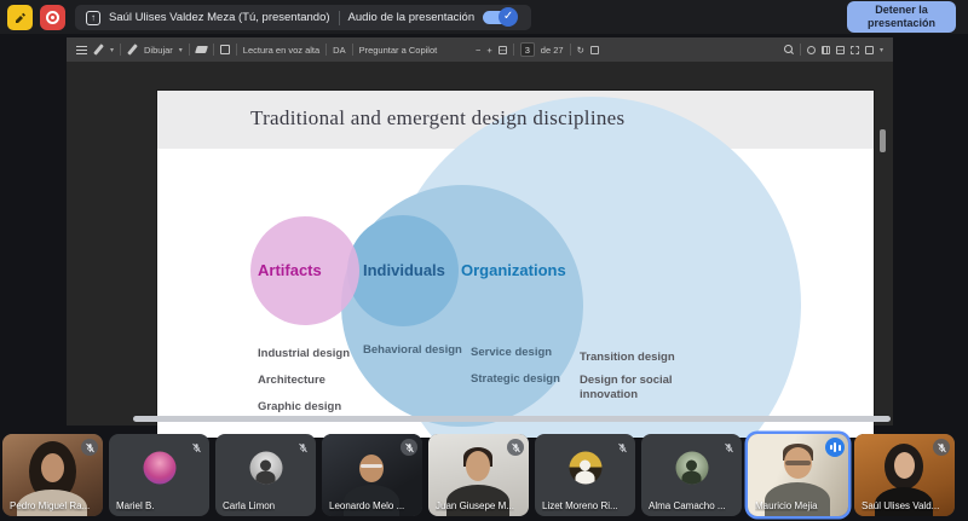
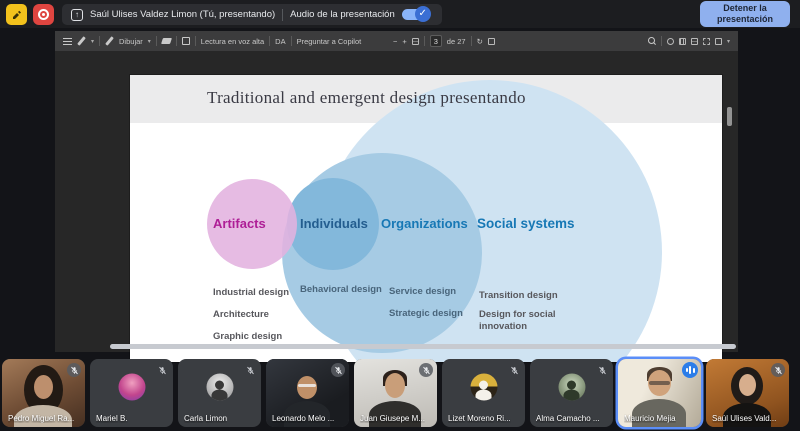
  ↑
- Saúl Ulises Valdez Meza (Tú, presentando)
+ Saúl Ulises Valdez Limon (Tú, presentando)
  Audio de la presentación
  ✓
  Detener la presentación
  Dibujar
  Lectura en voz alta
  DA
  Preguntar a Copilot
  −
  +
  3
  de 27
  ↻
- Traditional and emergent design disciplines
+ Traditional and emergent design presentando
  Artifacts
  Individuals
  Organizations
+ Social systems
  Industrial design
  Architecture
  Graphic design
  Behavioral design
  Service design
  Strategic design
  Transition design
  Design for social innovation
  Pedro Miguel Ra...
  Mariel B.
  Carla Limon
  Leonardo Melo ...
  Juan Giusepe M...
  Lizet Moreno Ri...
  Alma Camacho ...
  Mauricio Mejia
  Saúl Ulises Vald...
